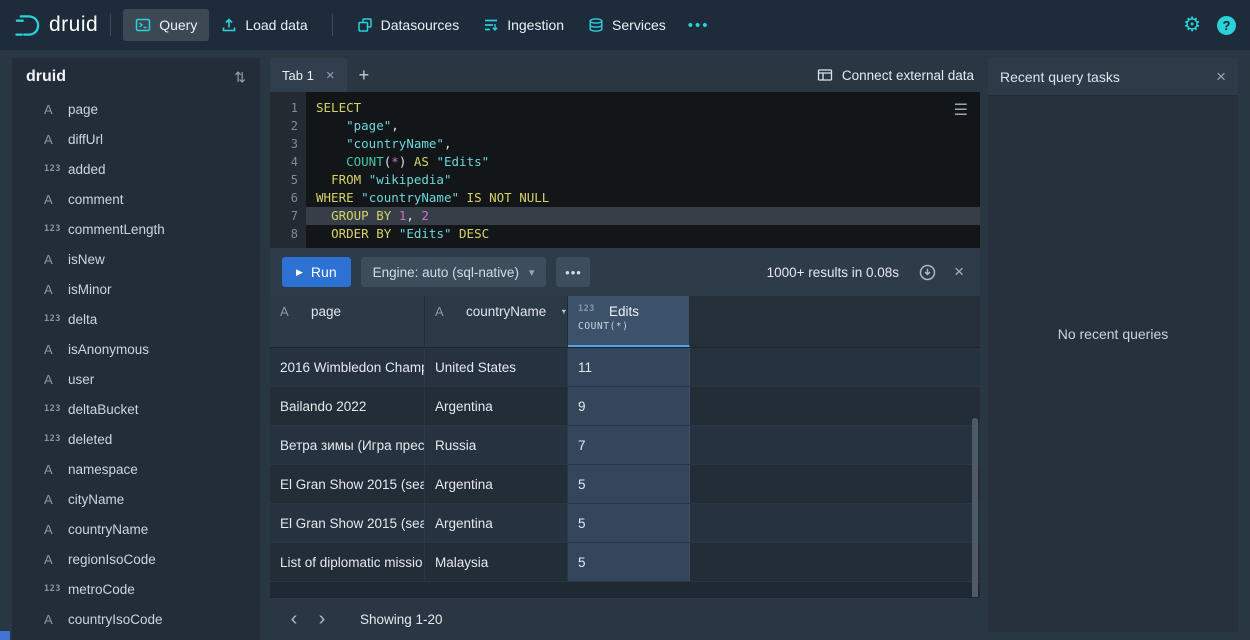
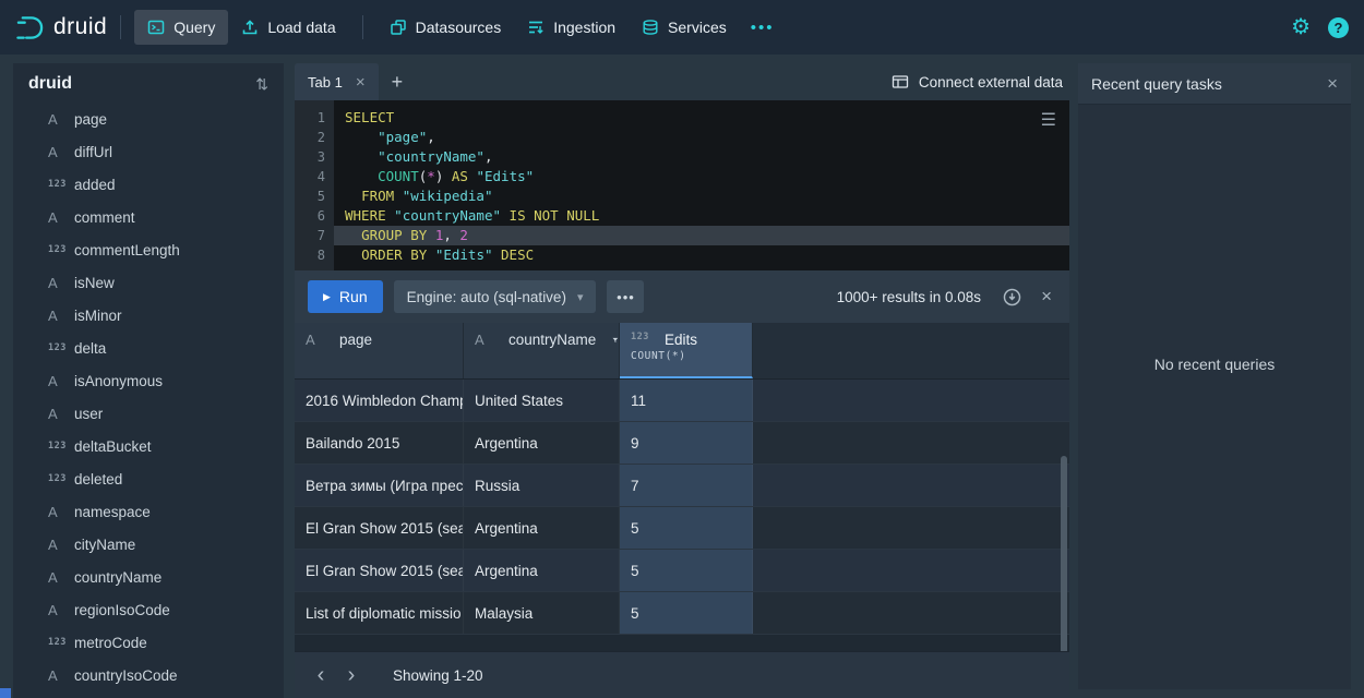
  druid
  Query
  Load data
  Datasources
  Ingestion
  Services
  •••
  ⚙
  ?
  druid
  ⇅
  A
  page
  A
  diffUrl
  123
  added
  A
  comment
  123
  commentLength
  A
  isNew
  A
  isMinor
  123
  delta
  A
  isAnonymous
  A
  user
  123
  deltaBucket
  123
  deleted
  A
  namespace
  A
  cityName
  A
  countryName
  A
  regionIsoCode
  123
  metroCode
  A
  countryIsoCode
  Tab 1
  ×
  +
  Connect external data
  1
  2
  3
  4
  5
  6
  7
  8
  SELECT
  "page",
  "countryName",
  COUNT(*) AS "Edits"
  FROM "wikipedia"
  WHERE "countryName" IS NOT NULL
  GROUP BY 1, 2
  ORDER BY "Edits" DESC
  ☰
  ▶
  Run
  Engine: auto (sql-native)
  ▾
  •••
  1000+ results in 0.08s
  ×
  A
  page
  A
  countryName
  123
  Edits
  COUNT(*)
  2016 Wimbledon Champ
  United States
  11
- Bailando 2022
+ Bailando 2015
  Argentina
  9
  Ветра зимы (Игра прес
  Russia
  7
  El Gran Show 2015 (sea
  Argentina
  5
  El Gran Show 2015 (sea
  Argentina
  5
  List of diplomatic missio
  Malaysia
  5
  ‹
  ›
  Showing 1-20
  Recent query tasks
  ×
  No recent queries
